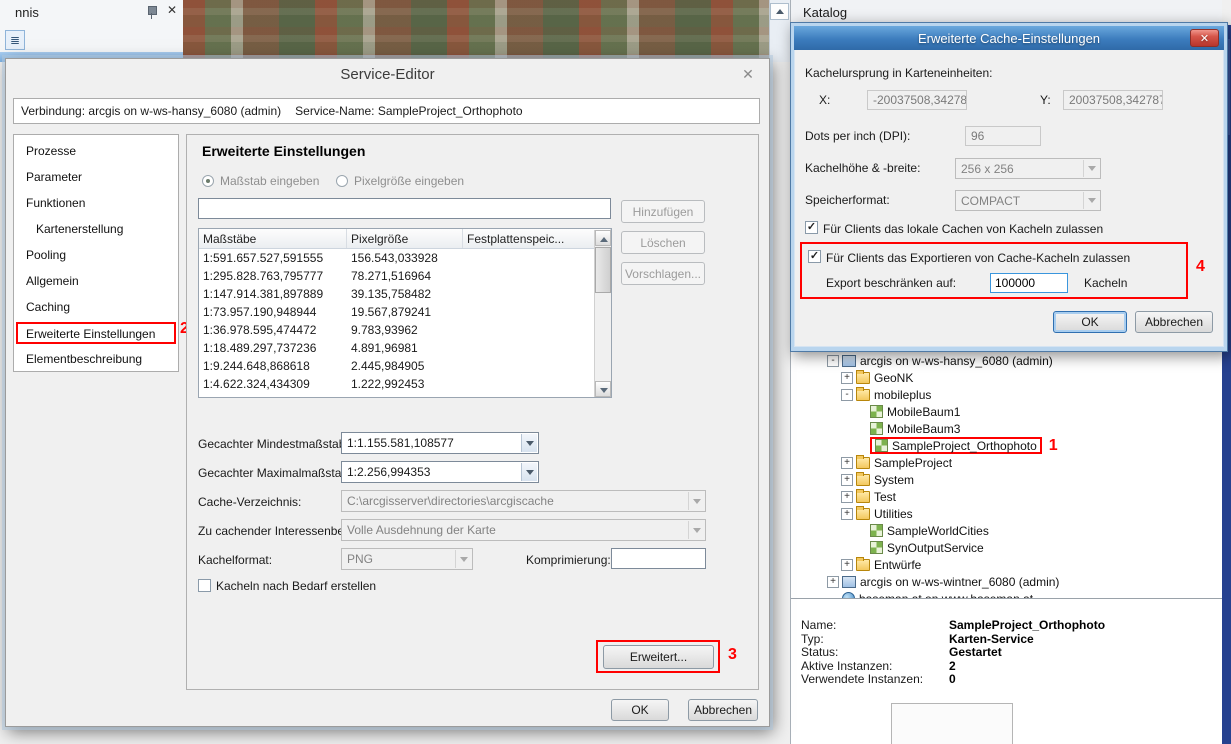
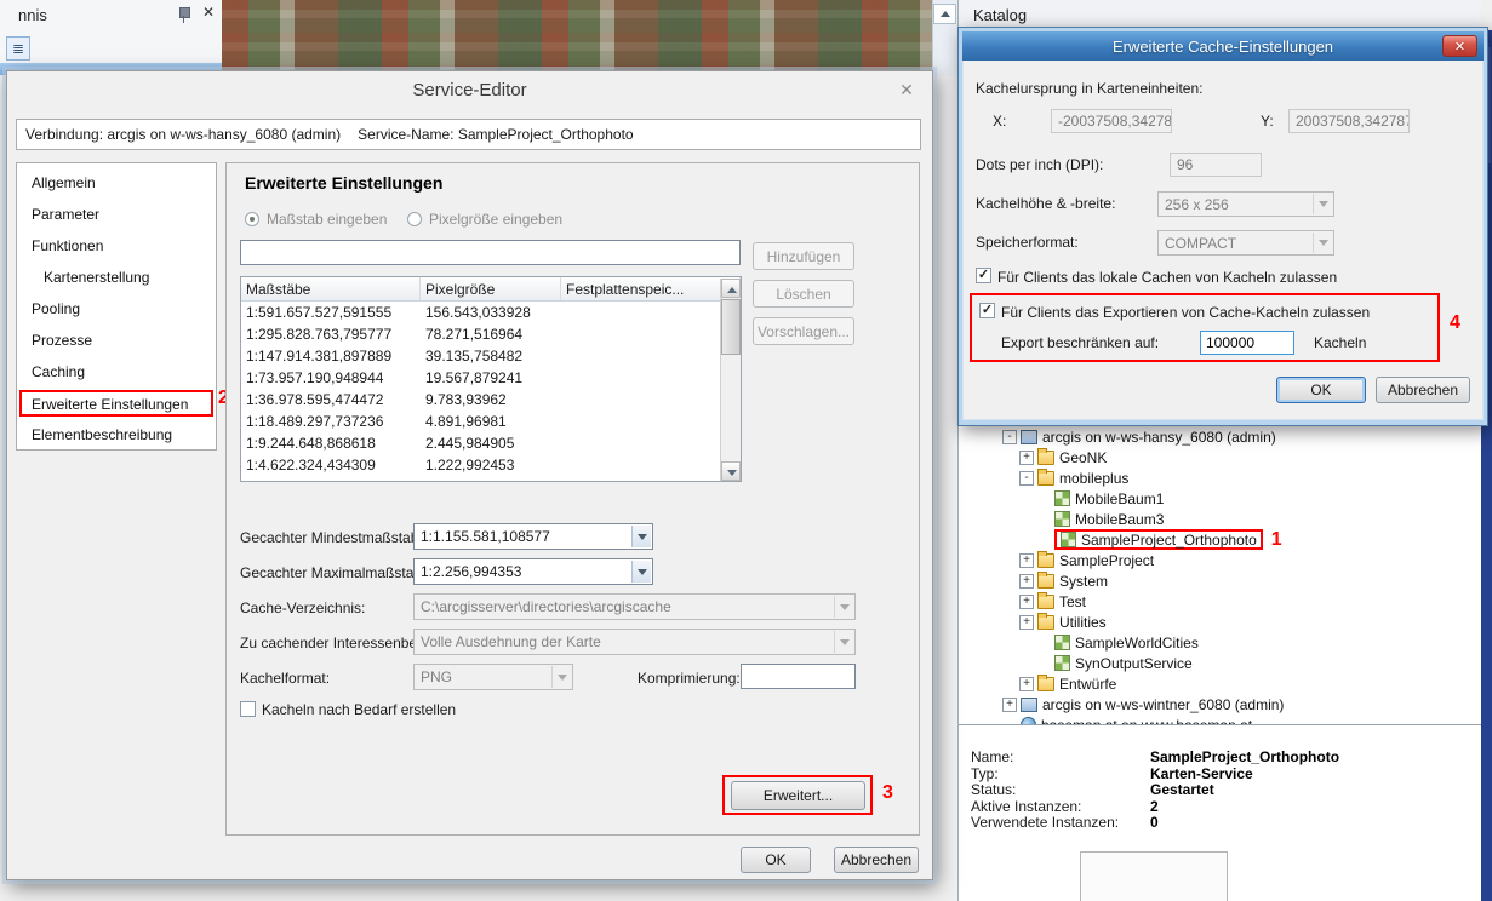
  nnis
  ✕
  ≣
  Katalog
  -
  arcgis on w-ws-hansy_6080 (admin)
  +
  GeoNK
  -
  mobileplus
  MobileBaum1
  MobileBaum3
  SampleProject_Orthophoto
  1
  +
  SampleProject
  +
  System
  +
  Test
  +
  Utilities
  SampleWorldCities
  SynOutputService
  +
  Entwürfe
  +
  arcgis on w-ws-wintner_6080 (admin)
  Name:
  SampleProject_Orthophoto
  Typ:
  Karten-Service
  Status:
  Gestartet
  Aktive Instanzen:
  2
  Verwendete Instanzen:
  0
  Service-Editor
  ✕
  Verbindung: arcgis on w-ws-hansy_6080 (admin)
  Service-Name: SampleProject_Orthophoto
- Prozesse
+ Allgemein
  Parameter
  Funktionen
  Kartenerstellung
  Pooling
- Allgemein
+ Prozesse
  Caching
  Erweiterte Einstellungen
  Elementbeschreibung
  2
  Erweiterte Einstellungen
  Maßstab eingeben
  Pixelgröße eingeben
  Hinzufügen
  Löschen
  Vorschlagen...
  Maßstäbe
  Pixelgröße
  Festplattenspeic...
  1:591.657.527,591555
  156.543,033928
  1:295.828.763,795777
  78.271,516964
  1:147.914.381,897889
  39.135,758482
  1:73.957.190,948944
  19.567,879241
  1:36.978.595,474472
  9.783,93962
  1:18.489.297,737236
  4.891,96981
  1:9.244.648,868618
  2.445,984905
  1:4.622.324,434309
  1.222,992453
  Gecachter Mindestmaßsta
  1:1.155.581,108577
  Gecachter Maximalmaßsta
  1:2.256,994353
  Cache-Verzeichnis:
  C:\arcgisserver\directories\arcgiscache
  Zu cachender Interessenb
  Volle Ausdehnung der Karte
  Kachelformat:
  PNG
  Komprimierung:
  Kacheln nach Bedarf erstellen
  Erweitert...
  3
  OK
  Abbrechen
  Erweiterte Cache-Einstellungen
  ✕
  Kachelursprung in Karteneinheiten:
  X:
  -20037508,34278
  Y:
  20037508,34278
  Dots per inch (DPI):
  96
  Kachelhöhe & -breite:
  256 x 256
  Speicherformat:
  COMPACT
  ✓
  Für Clients das lokale Cachen von Kacheln zulassen
  ✓
  Für Clients das Exportieren von Cache-Kacheln zulassen
  Export beschränken auf:
  100000
  Kacheln
  4
  OK
  Abbrechen
